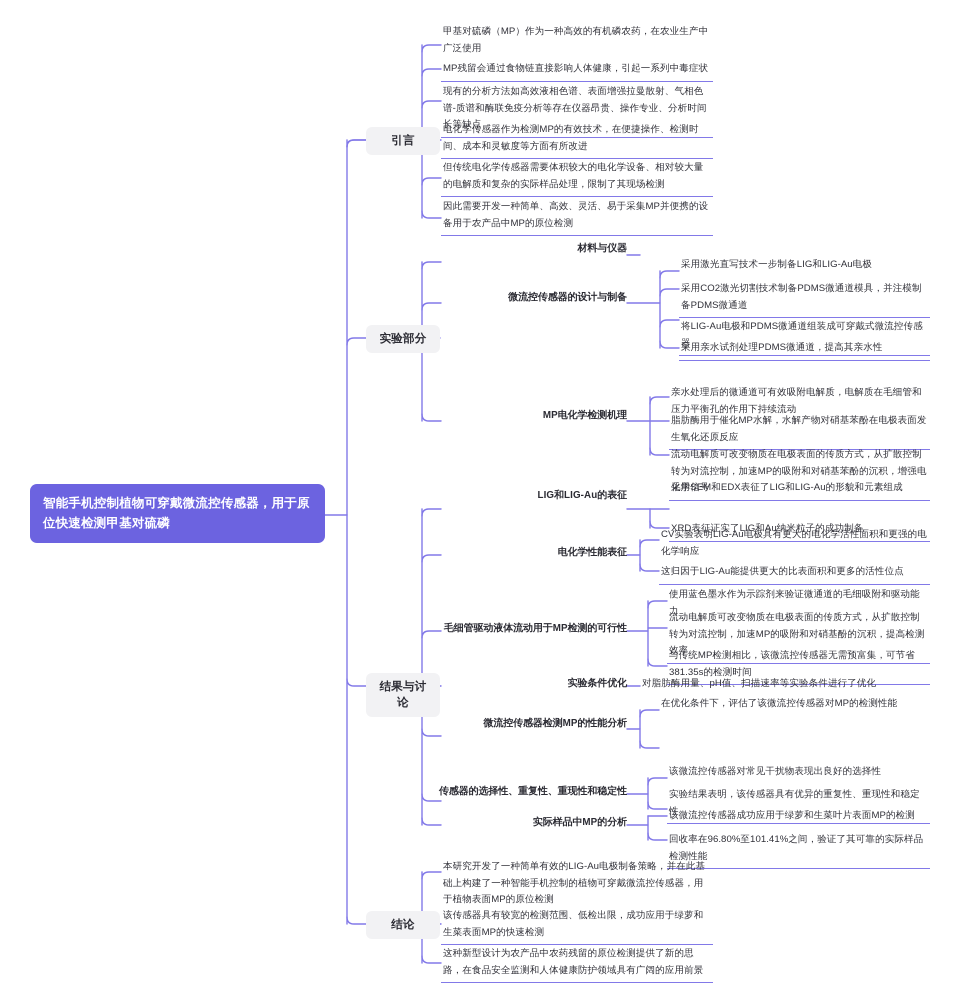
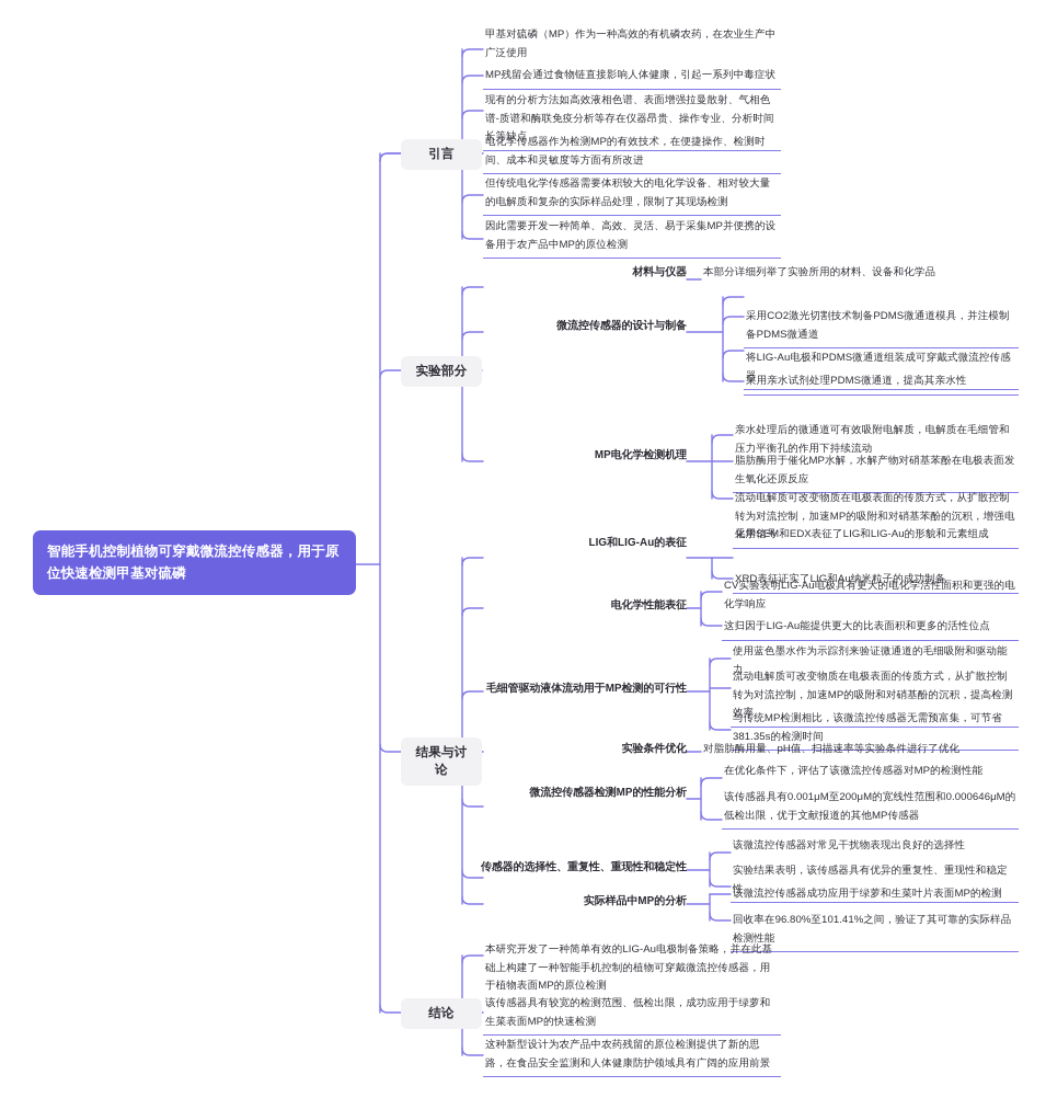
  智能手机控制植物可穿戴微流控传感器，用于原位快速检测甲基对硫磷
  引言
  实验部分
  结果与讨论
  结论
  甲基对硫磷（MP）作为一种高效的有机磷农药，在农业生产中广泛使用
  MP残留会通过食物链直接影响人体健康，引起一系列中毒症状
  现有的分析方法如高效液相色谱、表面增强拉曼散射、气相色谱-质谱和酶联免疫分析等存在仪器昂贵、操作专业、分析时间长等缺点
  电化学传感器作为检测MP的有效技术，在便捷操作、检测时间、成本和灵敏度等方面有所改进
  但传统电化学传感器需要体积较大的电化学设备、相对较大量的电解质和复杂的实际样品处理，限制了其现场检测
  因此需要开发一种简单、高效、灵活、易于采集MP并便携的设备用于农产品中MP的原位检测
  材料与仪器
+ 本部分详细列举了实验所用的材料、设备和化学品
  微流控传感器的设计与制备
- 采用激光直写技术一步制备LIG和LIG-Au电极
  采用CO2激光切割技术制备PDMS微通道模具，并注模制备PDMS微通道
  将LIG-Au电极和PDMS微通道组装成可穿戴式微流控传感器
  采用亲水试剂处理PDMS微通道，提高其亲水性
  MP电化学检测机理
  亲水处理后的微通道可有效吸附电解质，电解质在毛细管和压力平衡孔的作用下持续流动
  脂肪酶用于催化MP水解，水解产物对硝基苯酚在电极表面发生氧化还原反应
  流动电解质可改变物质在电极表面的传质方式，从扩散控制转为对流控制，加速MP的吸附和对硝基苯酚的沉积，增强电化学信号
  LIG和LIG-Au的表征
  采用SEM和EDX表征了LIG和LIG-Au的形貌和元素组成
  XRD表征证实了LIG和Au纳米粒子的成功制备
  电化学性能表征
  CV实验表明LIG-Au电极具有更大的电化学活性面积和更强的电化学响应
  这归因于LIG-Au能提供更大的比表面积和更多的活性位点
  毛细管驱动液体流动用于MP检测的可行性
  使用蓝色墨水作为示踪剂来验证微通道的毛细吸附和驱动能力
  流动电解质可改变物质在电极表面的传质方式，从扩散控制转为对流控制，加速MP的吸附和对硝基酚的沉积，提高检测效率
  与传统MP检测相比，该微流控传感器无需预富集，可节省381.35s的检测时间
  实验条件优化
  对脂肪酶用量、pH值、扫描速率等实验条件进行了优化
  微流控传感器检测MP的性能分析
  在优化条件下，评估了该微流控传感器对MP的检测性能
+ 该传感器具有0.001μM至200μM的宽线性范围和0.000646μM的低检出限，优于文献报道的其他MP传感器
  传感器的选择性、重复性、重现性和稳定性
  该微流控传感器对常见干扰物表现出良好的选择性
  实验结果表明，该传感器具有优异的重复性、重现性和稳定性
  实际样品中MP的分析
  该微流控传感器成功应用于绿萝和生菜叶片表面MP的检测
  回收率在96.80%至101.41%之间，验证了其可靠的实际样品检测性能
  本研究开发了一种简单有效的LIG-Au电极制备策略，并在此基础上构建了一种智能手机控制的植物可穿戴微流控传感器，用于植物表面MP的原位检测
  该传感器具有较宽的检测范围、低检出限，成功应用于绿萝和生菜表面MP的快速检测
  这种新型设计为农产品中农药残留的原位检测提供了新的思路，在食品安全监测和人体健康防护领域具有广阔的应用前景
